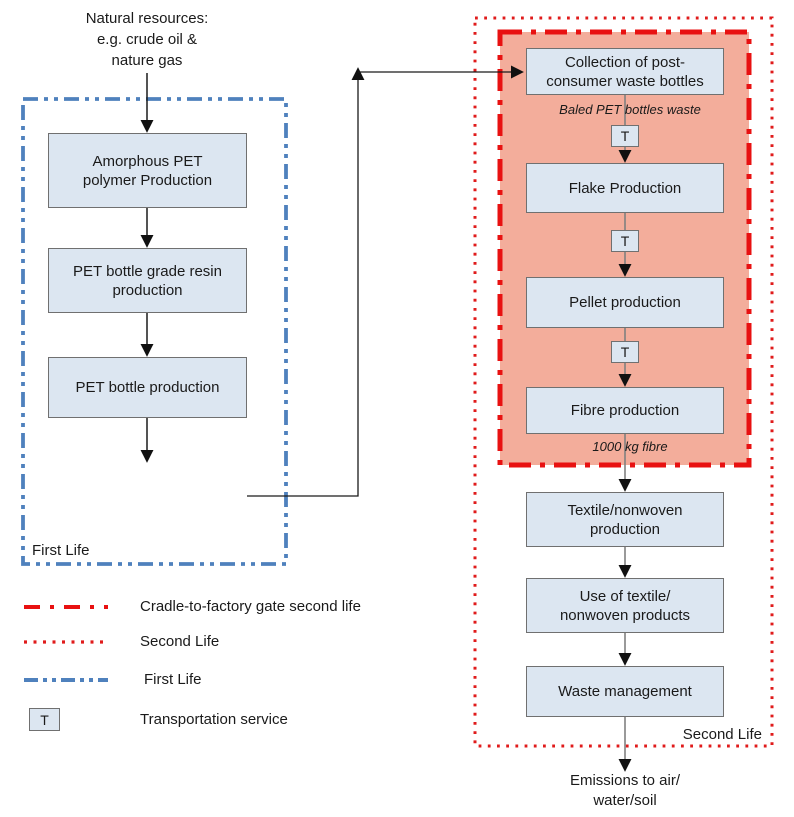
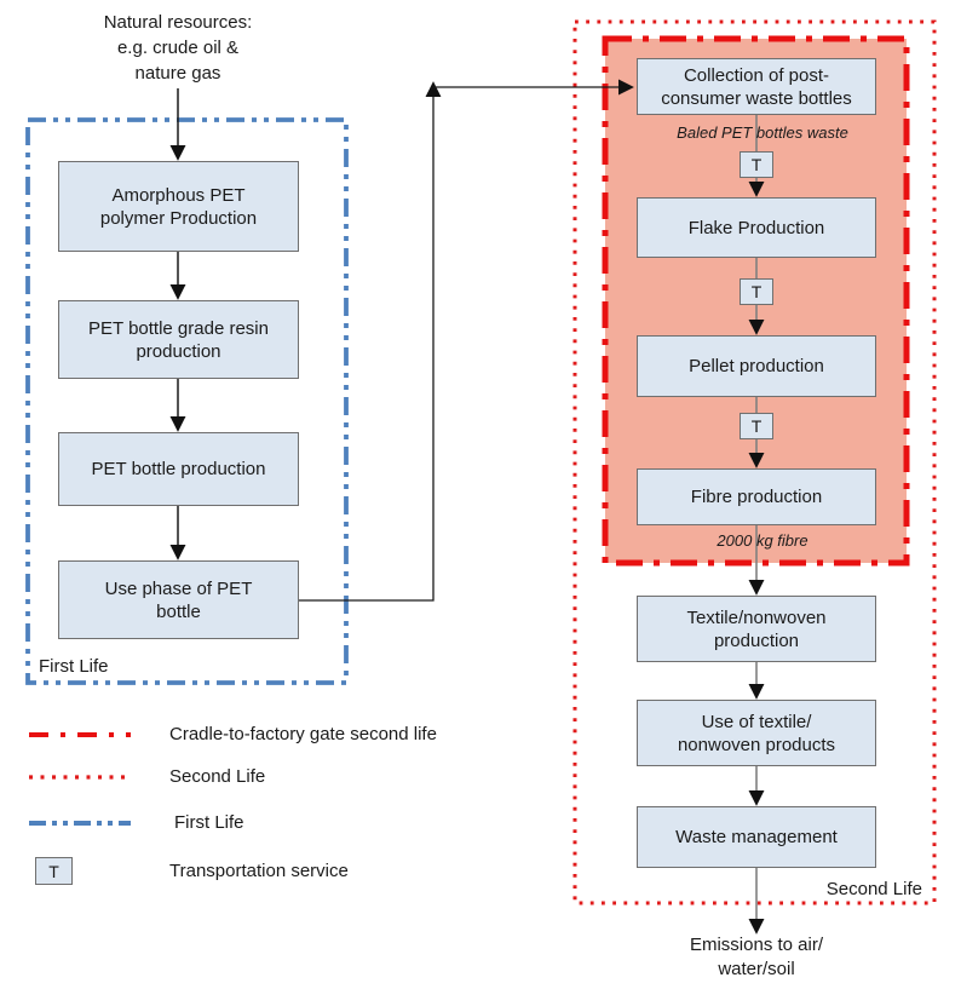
  Natural resources:
  e.g. crude oil &
  nature gas
  Amorphous PET
  polymer Production
  PET bottle grade resin
  production
  PET bottle production
+ Use phase of PET
+ bottle
  First Life
  Collection of post-
  consumer waste bottles
  Baled PET bottles waste
  T
  Flake Production
  T
  Pellet production
  T
  Fibre production
- 1000 kg fibre
+ 2000 kg fibre
  Textile/nonwoven
  production
  Use of textile/
  nonwoven products
  Waste management
  Second Life
  Emissions to air/
  water/soil
  Cradle-to-factory gate second life
  Second Life
  First Life
  T
  Transportation service
